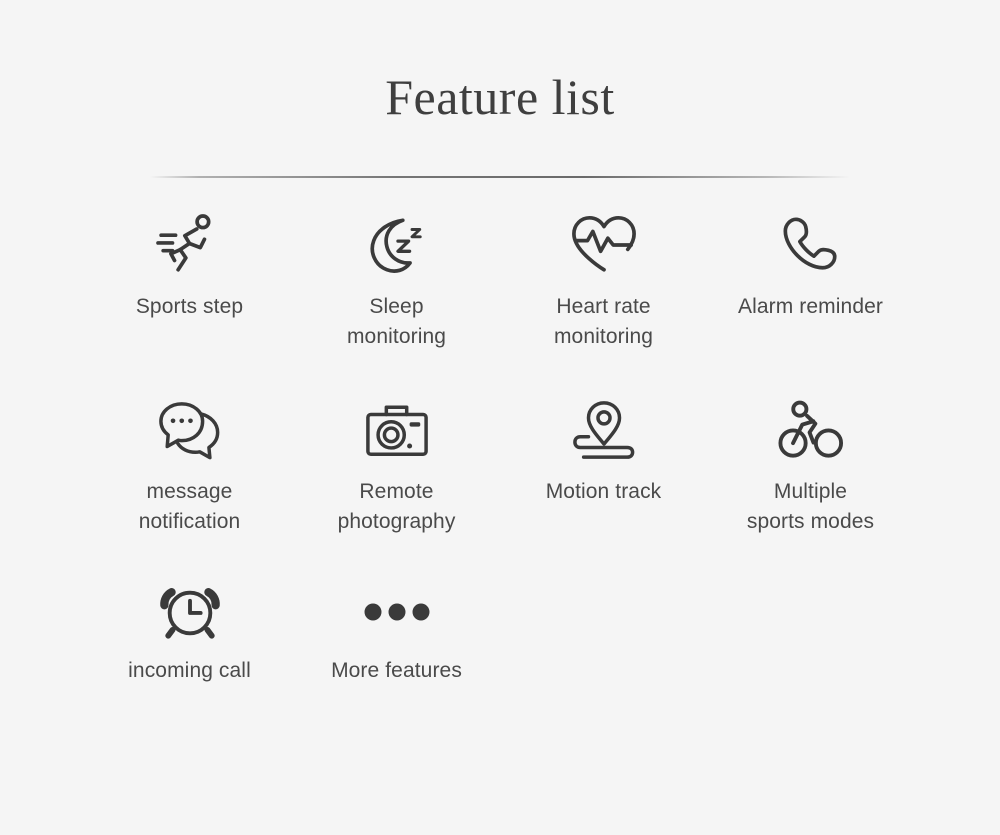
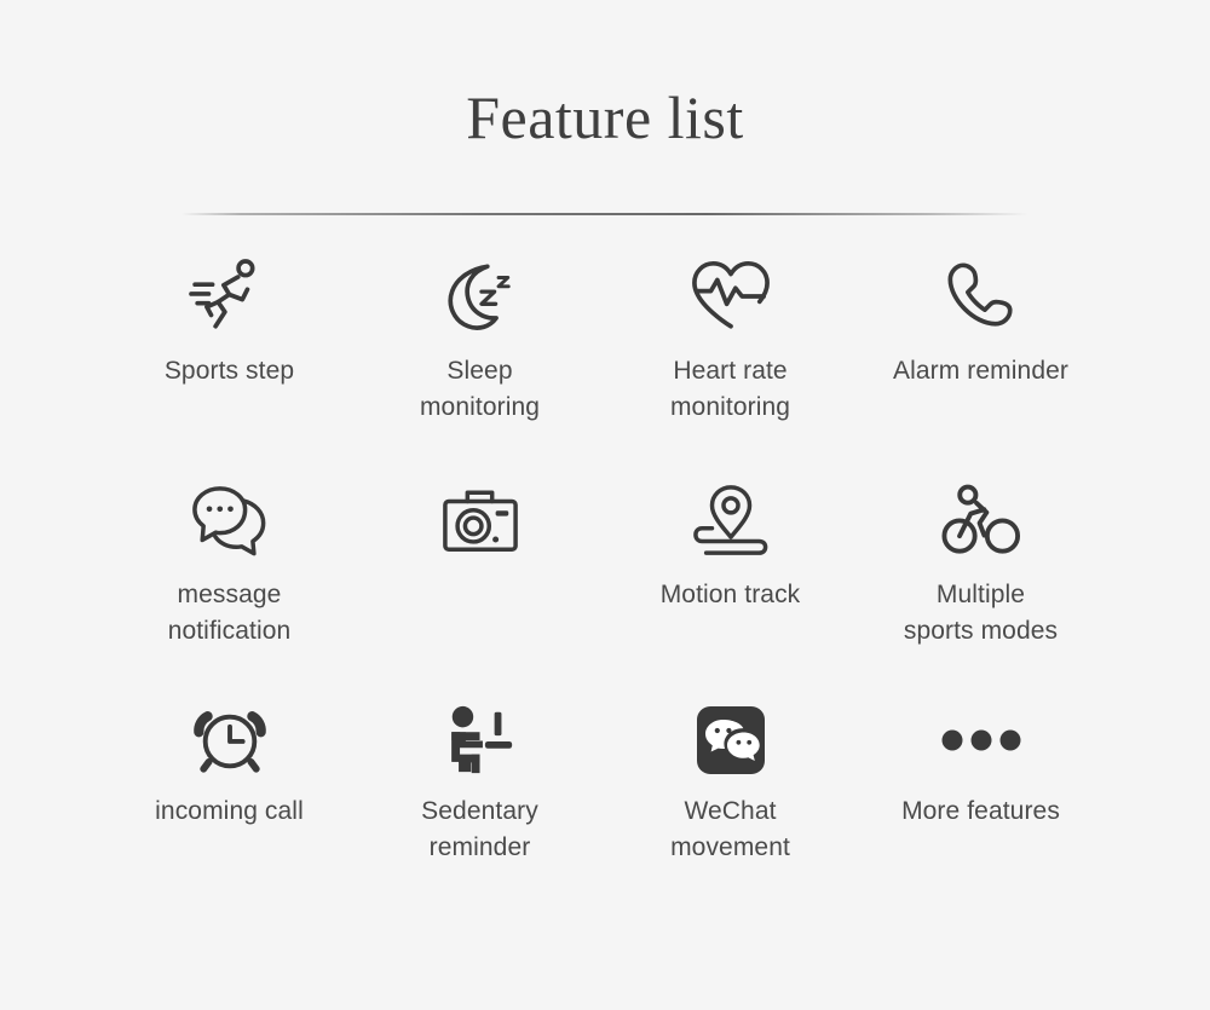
  Feature list
  Sports step
  Sleep
  monitoring
  Heart rate
  monitoring
  Alarm reminder
  message
  notification
- Remote
- photography
  Motion track
  Multiple
  sports modes
  incoming call
+ Sedentary
+ reminder
+ WeChat
+ movement
  More features
